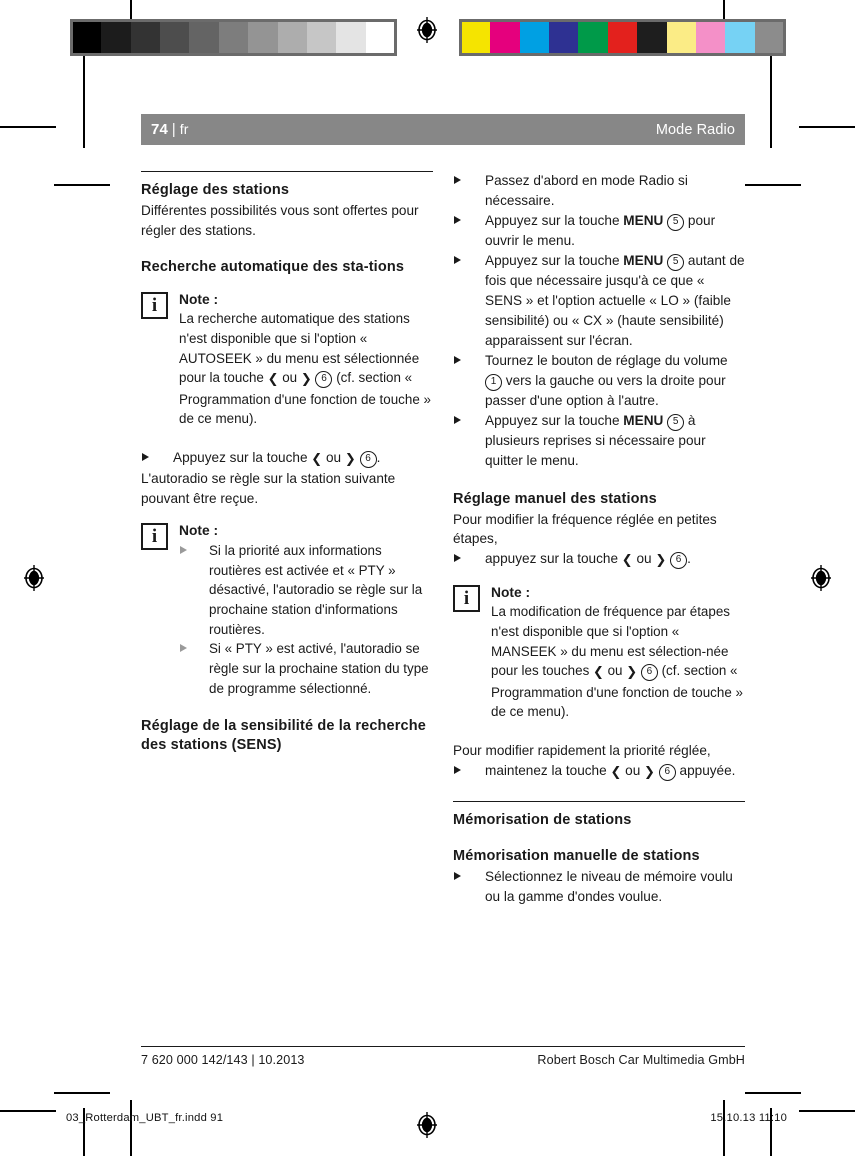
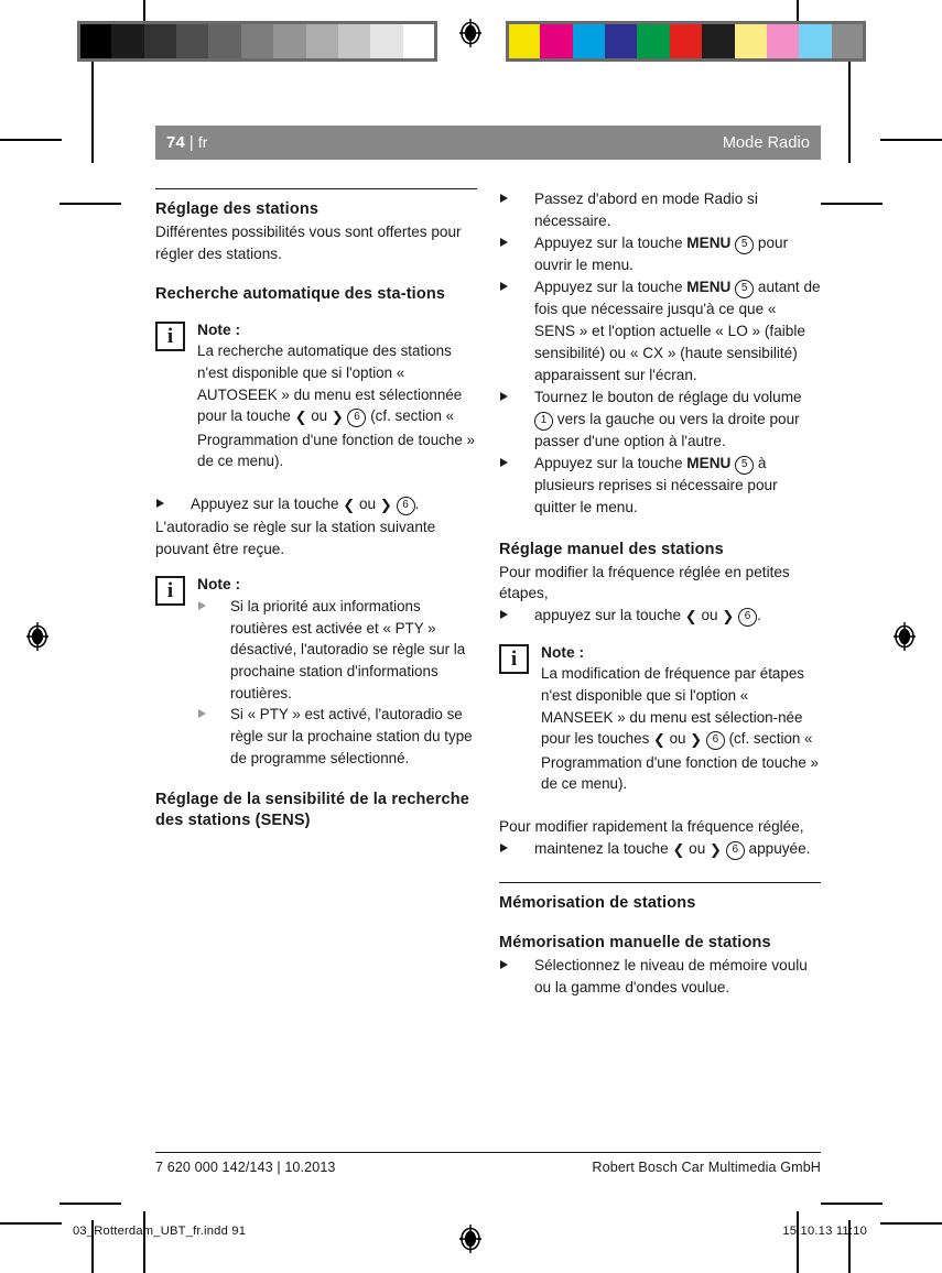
  74
  |
  fr
  Mode Radio
  Réglage des stations
  Différentes possibilités vous sont offertes pour régler des stations.
  Recherche automatique des sta-tions
  i
  Note :
  La recherche automatique des stations n'est disponible que si l'option « AUTOSEEK » du menu est sélectionnée pour la touche ❮ ou ❯ 6 (cf. section « Programmation d'une fonction de touche » de ce menu).
  Appuyez sur la touche ❮ ou ❯ 6 .
  L'autoradio se règle sur la station suivante pouvant être reçue.
  i
  Note :
  Si la priorité aux informations routières est activée et « PTY » désactivé, l'autoradio se règle sur la prochaine station d'informations routières.
  Si « PTY » est activé, l'autoradio se règle sur la prochaine station du type de programme sélectionné.
  Réglage de la sensibilité de la recherche des stations (SENS)
  Passez d'abord en mode Radio si nécessaire.
  Appuyez sur la touche MENU 5 pour ouvrir le menu.
  Appuyez sur la touche MENU 5 autant de fois que nécessaire jusqu'à ce que « SENS » et l'option actuelle « LO » (faible sensibilité) ou « CX » (haute sensibilité) apparaissent sur l'écran.
  Tournez le bouton de réglage du volume 1 vers la gauche ou vers la droite pour passer d'une option à l'autre.
  Appuyez sur la touche MENU 5 à plusieurs reprises si nécessaire pour quitter le menu.
  Réglage manuel des stations
  Pour modifier la fréquence réglée en petites étapes,
  appuyez sur la touche ❮ ou ❯ 6 .
  i
  Note :
  La modification de fréquence par étapes n'est disponible que si l'option « MANSEEK » du menu est sélection-née pour les touches ❮ ou ❯ 6 (cf. section « Programmation d'une fonction de touche » de ce menu).
- Pour modifier rapidement la priorité réglée,
+ Pour modifier rapidement la fréquence réglée,
  maintenez la touche ❮ ou ❯ 6 appuyée.
  Mémorisation de stations
  Mémorisation manuelle de stations
  Sélectionnez le niveau de mémoire voulu ou la gamme d'ondes voulue.
  7 620 000 142/143 | 10.2013
  Robert Bosch Car Multimedia GmbH
  03_Rotterdam_UBT_fr.indd 91
  15.10.13 11:10
